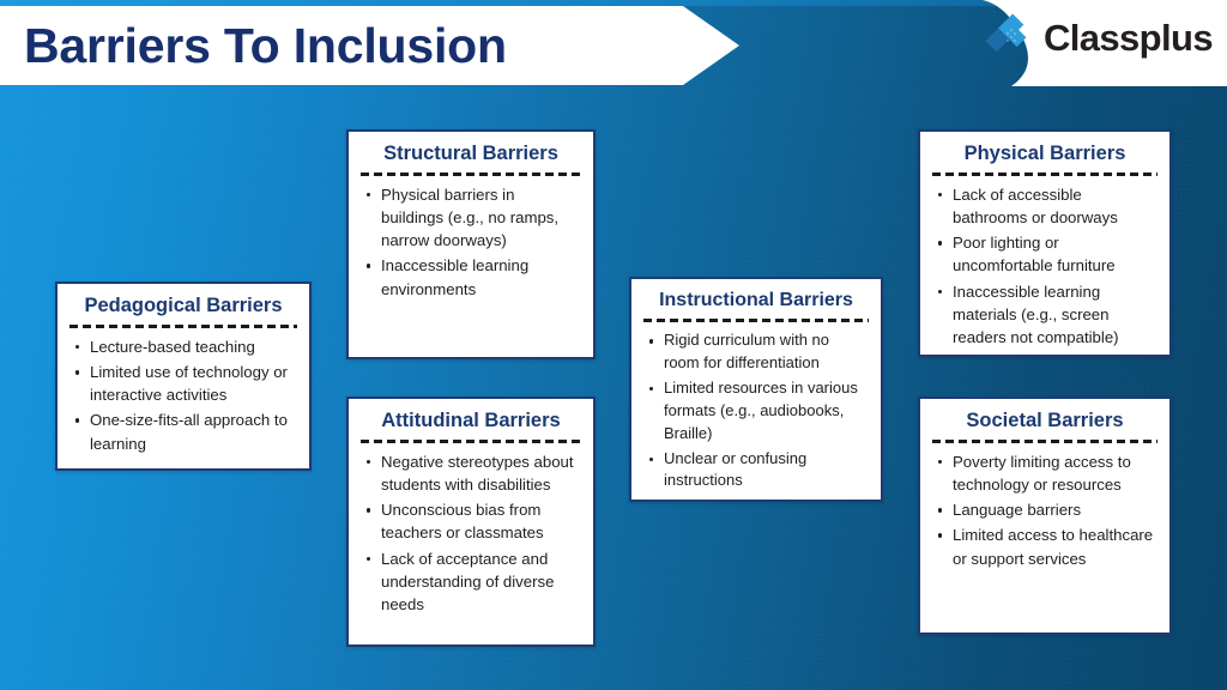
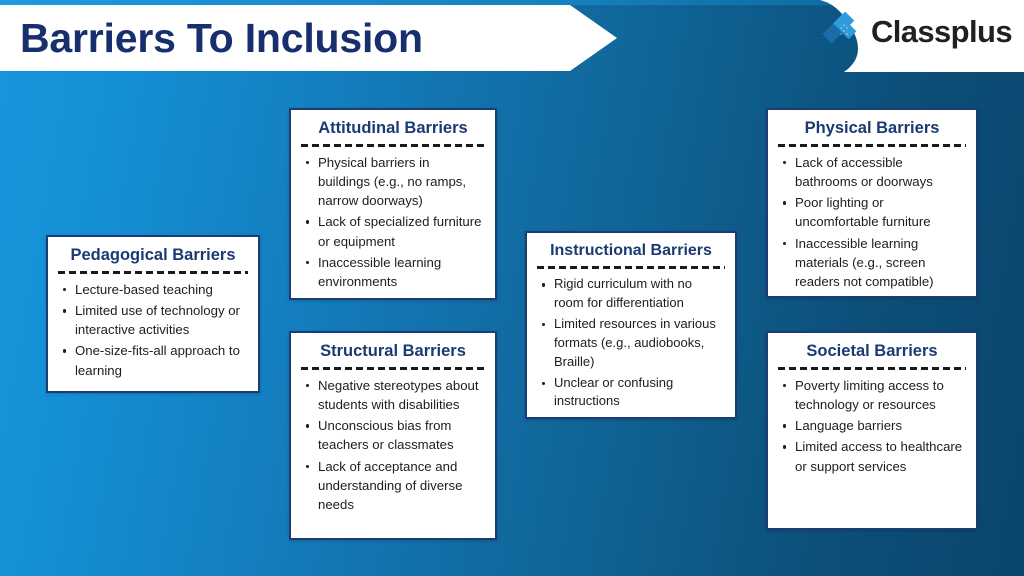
  Barriers To Inclusion
  Classplus
  Pedagogical Barriers
  Lecture-based teaching
  Limited use of technology or interactive activities
  One-size-fits-all approach to learning
- Structural Barriers
+ Attitudinal Barriers
  Physical barriers in buildings (e.g., no ramps, narrow doorways)
+ Lack of specialized furniture or equipment
  Inaccessible learning environments
- Attitudinal Barriers
+ Structural Barriers
  Negative stereotypes about students with disabilities
  Unconscious bias from teachers or classmates
  Lack of acceptance and understanding of diverse needs
  Instructional Barriers
  Rigid curriculum with no room for differentiation
  Limited resources in various formats (e.g., audiobooks, Braille)
  Unclear or confusing instructions
  Physical Barriers
  Lack of accessible bathrooms or doorways
  Poor lighting or uncomfortable furniture
  Inaccessible learning materials (e.g., screen readers not compatible)
  Societal Barriers
  Poverty limiting access to technology or resources
  Language barriers
  Limited access to healthcare or support services
